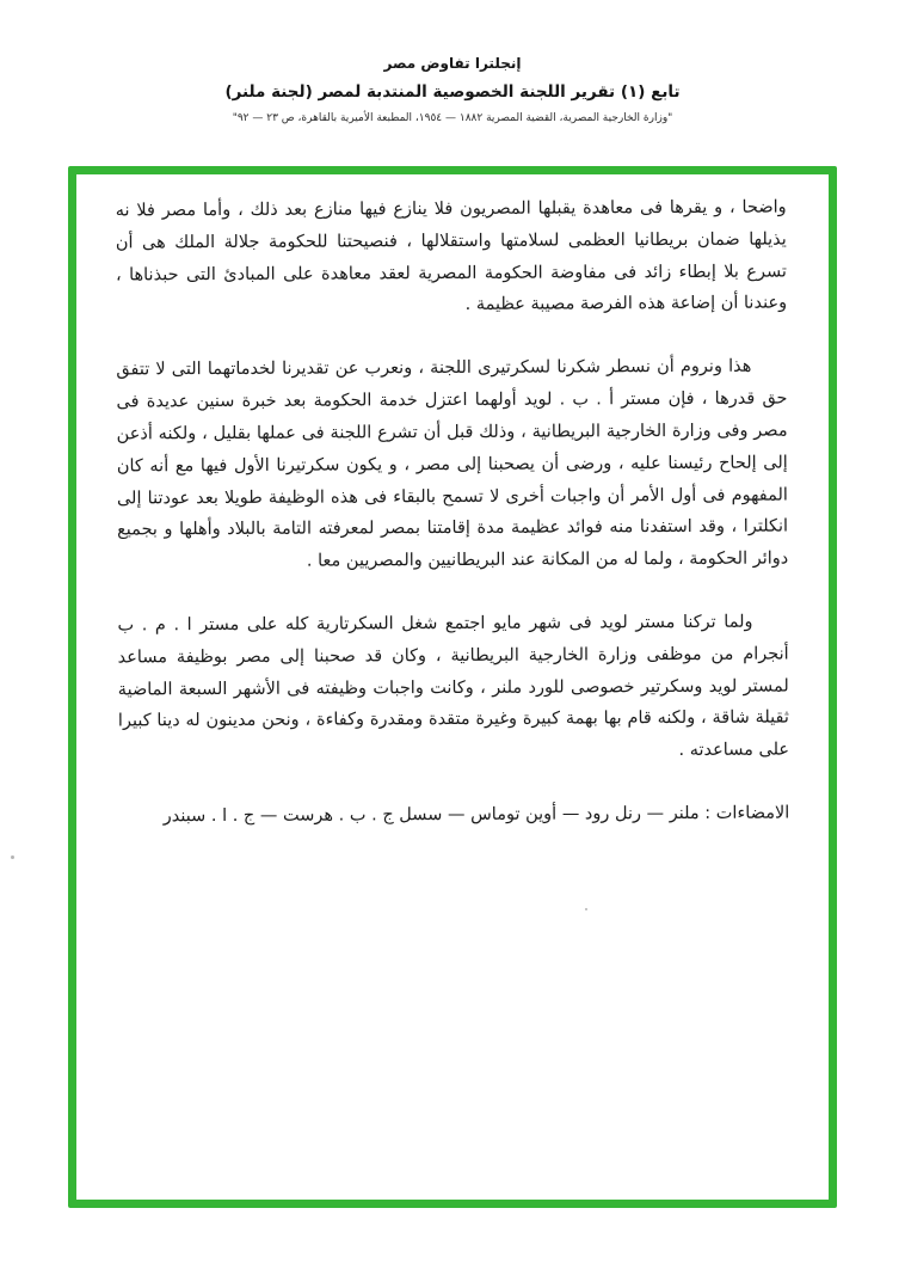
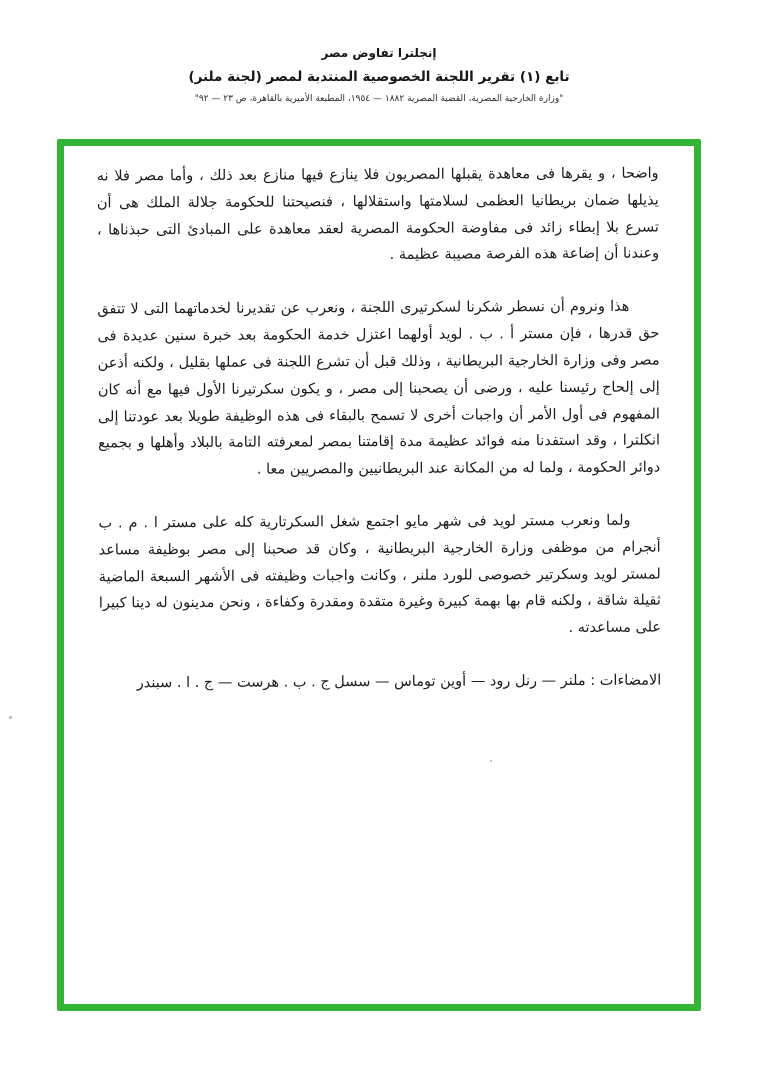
  إنجلترا تفاوض مصر
  تابع (١) تقرير اللجنة الخصوصية المنتدبة لمصر (لجنة ملنر)
  "وزارة الخارجية المصرية، القضية المصرية ١٨٨٢ — ١٩٥٤، المطبعة الأميرية بالقاهرة، ص ٢٣ — ٩٢"
  واضحا ، و يقرها فى معاهدة يقبلها المصريون فلا ينازع فيها منازع بعد ذلك ، وأما مصر فلا نه يذيلها ضمان بريطانيا العظمى لسلامتها واستقلالها ، فنصيحتنا للحكومة جلالة الملك هى أن تسرع بلا إبطاء زائد فى مفاوضة الحكومة المصرية لعقد معاهدة على المبادئ التى حبذناها ، وعندنا أن إضاعة هذه الفرصة مصيبة عظيمة .
  هذا ونروم أن نسطر شكرنا لسكرتيرى اللجنة ، ونعرب عن تقديرنا لخدماتهما التى لا تتفق حق قدرها ، فإن مستر أ . ب . لويد أولهما اعتزل خدمة الحكومة بعد خبرة سنين عديدة فى مصر وفى وزارة الخارجية البريطانية ، وذلك قبل أن تشرع اللجنة فى عملها بقليل ، ولكنه أذعن إلى إلحاح رئيسنا عليه ، ورضى أن يصحبنا إلى مصر ، و يكون سكرتيرنا الأول فيها مع أنه كان المفهوم فى أول الأمر أن واجبات أخرى لا تسمح بالبقاء فى هذه الوظيفة طويلا بعد عودتنا إلى انكلترا ، وقد استفدنا منه فوائد عظيمة مدة إقامتنا بمصر لمعرفته التامة بالبلاد وأهلها و بجميع دوائر الحكومة ، ولما له من المكانة عند البريطانيين والمصريين معا .
- ولما تركنا مستر لويد فى شهر مايو اجتمع شغل السكرتارية كله على مستر ا . م . ب أنجرام من موظفى وزارة الخارجية البريطانية ، وكان قد صحبنا إلى مصر بوظيفة مساعد لمستر لويد وسكرتير خصوصى للورد ملنر ، وكانت واجبات وظيفته فى الأشهر السبعة الماضية ثقيلة شاقة ، ولكنه قام بها بهمة كبيرة وغيرة متقدة ومقدرة وكفاءة ، ونحن مدينون له دينا كبيرا على مساعدته .
+ ولما ونعرب مستر لويد فى شهر مايو اجتمع شغل السكرتارية كله على مستر ا . م . ب أنجرام من موظفى وزارة الخارجية البريطانية ، وكان قد صحبنا إلى مصر بوظيفة مساعد لمستر لويد وسكرتير خصوصى للورد ملنر ، وكانت واجبات وظيفته فى الأشهر السبعة الماضية ثقيلة شاقة ، ولكنه قام بها بهمة كبيرة وغيرة متقدة ومقدرة وكفاءة ، ونحن مدينون له دينا كبيرا على مساعدته .
  الامضاءات : ملنر — رنل رود — أوين توماس — سسل ج . ب . هرست — ج . ا . سبندر
